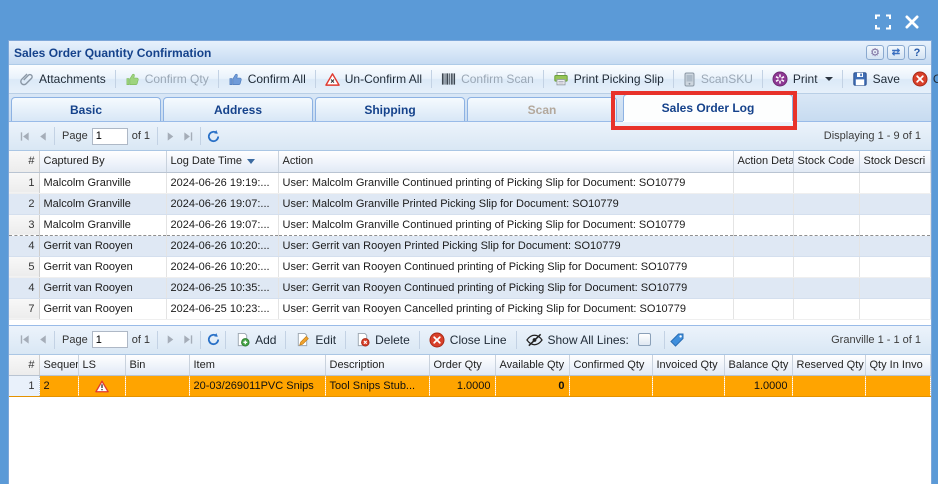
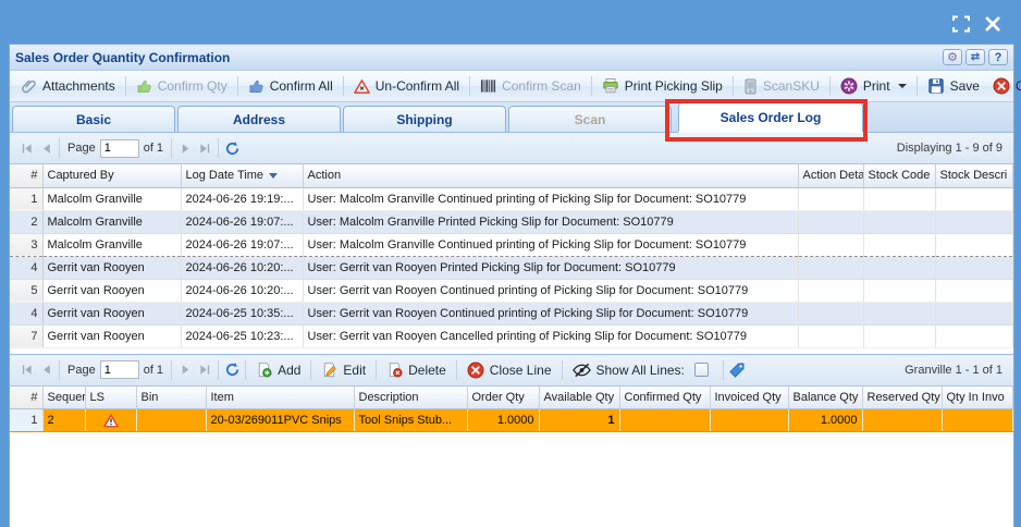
  Sales Order Quantity Confirmation
  ⚙
  ⇄
  ?
  Attachments
  Confirm Qty
  Confirm All
  Un-Confirm All
  Confirm Scan
  Print Picking Slip
  ScanSKU
  Print
  Save
  Basic
  Address
  Shipping
  Scan
  Sales Order Log
  Page
  1
  of 1
- Displaying 1 - 9 of 1
+ Displaying 1 - 9 of 9
  #	Captured By	Log Date Time	Action	Action Deta	Stock Code	Stock Descri
  1	Malcolm Granville	2024-06-26 19:19:...	User: Malcolm Granville Continued printing of Picking Slip for Document: SO10779
  2	Malcolm Granville	2024-06-26 19:07:...	User: Malcolm Granville Printed Picking Slip for Document: SO10779
  3	Malcolm Granville	2024-06-26 19:07:...	User: Malcolm Granville Continued printing of Picking Slip for Document: SO10779
  4	Gerrit van Rooyen	2024-06-26 10:20:...	User: Gerrit van Rooyen Printed Picking Slip for Document: SO10779
  5	Gerrit van Rooyen	2024-06-26 10:20:...	User: Gerrit van Rooyen Continued printing of Picking Slip for Document: SO10779
  4	Gerrit van Rooyen	2024-06-25 10:35:...	User: Gerrit van Rooyen Continued printing of Picking Slip for Document: SO10779
  7	Gerrit van Rooyen	2024-06-25 10:23:...	User: Gerrit van Rooyen Cancelled printing of Picking Slip for Document: SO10779
  Page
  1
  of 1
  Add
  Edit
  Delete
  Close Line
  Show All Lines:
  Granville 1 - 1 of 1
  #	Sequer	LS	Bin	Item	Description	Order Qty	Available Qty	Confirmed Qty	Invoiced Qty	Balance Qty	Reserved Qty	Qty In Invo
- 1	2			20-03/269011PVC Snips	Tool Snips Stub...	1.0000	0			1.0000
+ 1	2			20-03/269011PVC Snips	Tool Snips Stub...	1.0000	1			1.0000
